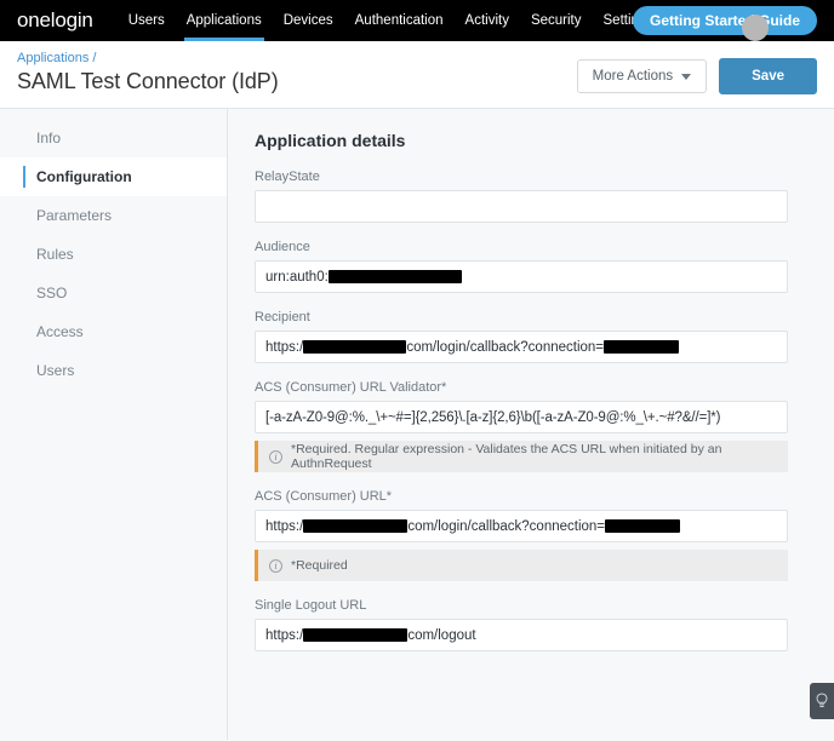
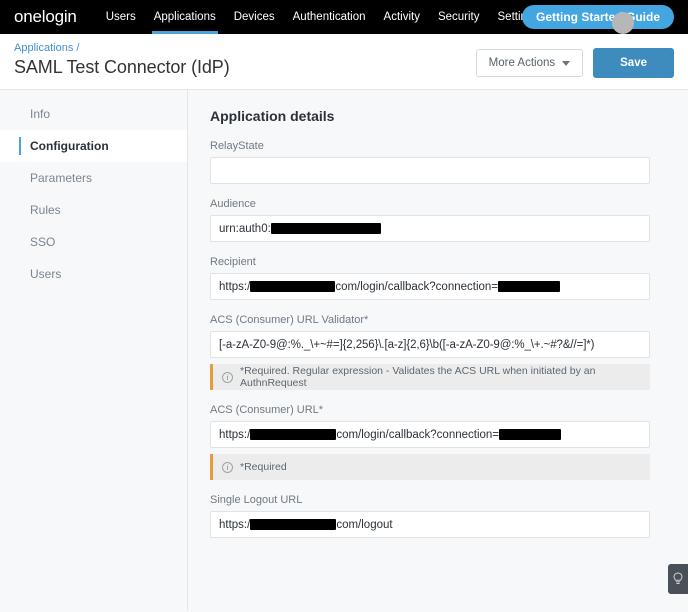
  onelogin
  Users
  Applications
  Devices
  Authentication
  Activity
  Security
  Getting Starteuide
  Applications /
  SAML Test Connector (IdP)
  More Actions
  Save
  Info
  Configuration
  Parameters
  Rules
  SSO
- Access
  Users
  Application details
  RelayState
  Audience
  urn:auth0:
  Recipient
  https:/
  com/login/callback?connection=
  ACS (Consumer) URL Validator*
  [-a-zA-Z0-9@:%._\+~#=]{2,256}\.[a-z]{2,6}\b([-a-zA-Z0-9@:%_\+.~#?&//=]*)
  i
  *Required. Regular expression - Validates the ACS URL when initiated by an AuthnRequest
  ACS (Consumer) URL*
  https:/
  com/login/callback?connection=
  i
  *Required
  Single Logout URL
  https:/
  com/logout
